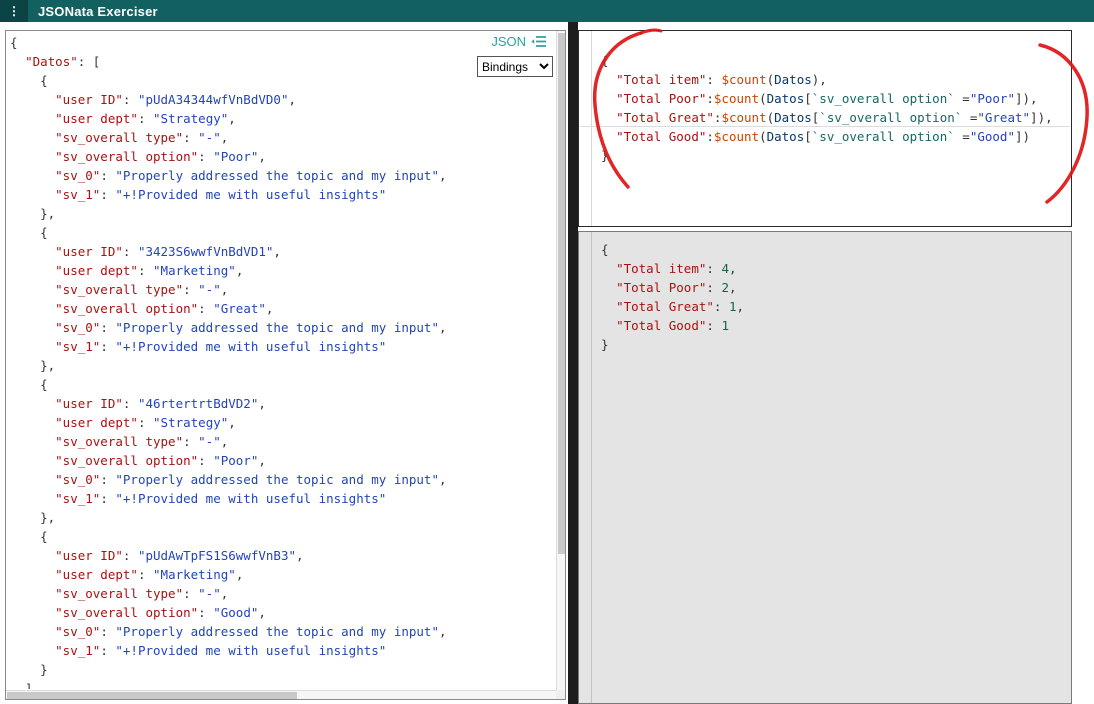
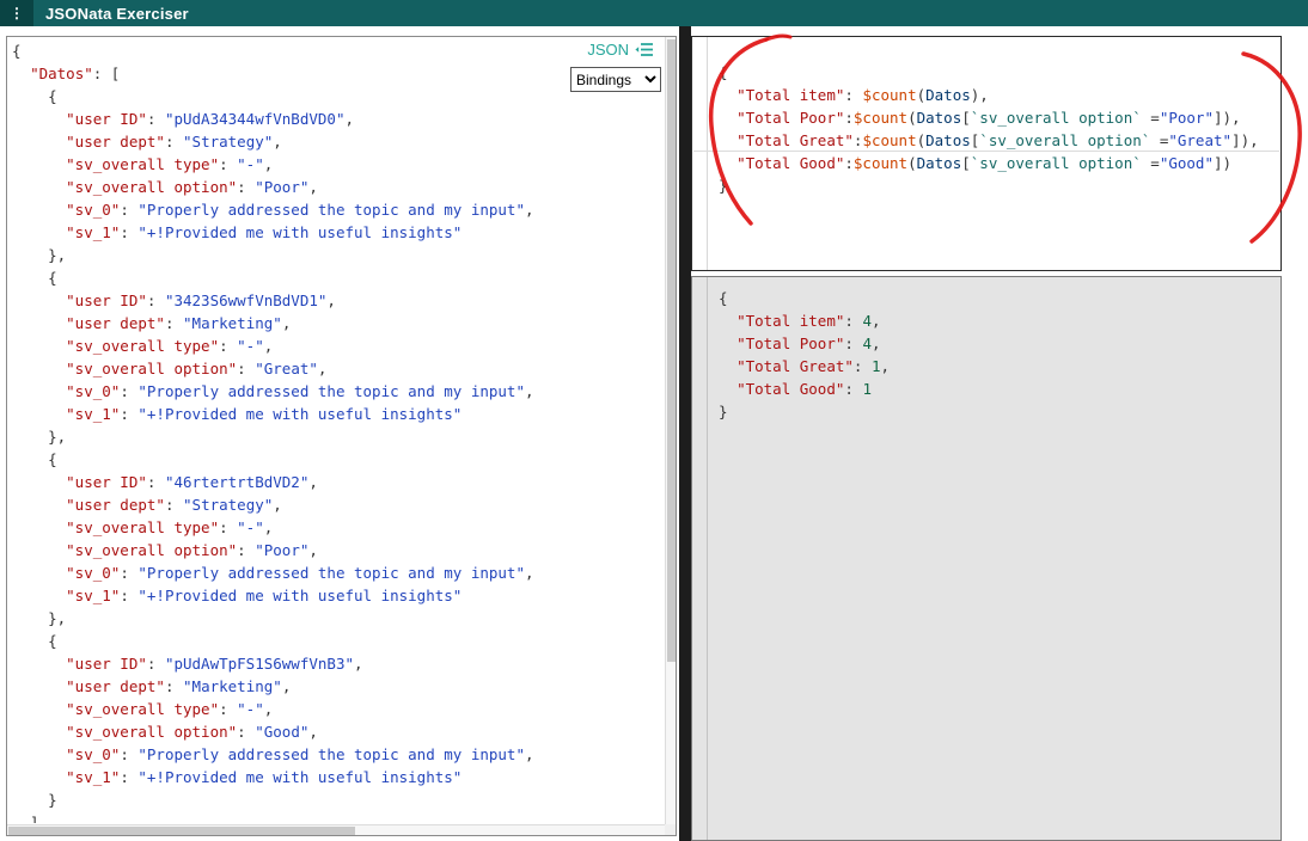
  ⋮
  JSONata Exerciser
  {
  "Datos": [
  {
  "user ID": "pUdA34344wfVnBdVD0",
  "user dept": "Strategy",
  "sv_overall type": "-",
  "sv_overall option": "Poor",
  "sv_0": "Properly addressed the topic and my input",
  "sv_1": "+!Provided me with useful insights"
  },
  {
  "user ID": "3423S6wwfVnBdVD1",
  "user dept": "Marketing",
  "sv_overall type": "-",
  "sv_overall option": "Great",
  "sv_0": "Properly addressed the topic and my input",
  "sv_1": "+!Provided me with useful insights"
  },
  {
  "user ID": "46rtertrtBdVD2",
  "user dept": "Strategy",
  "sv_overall type": "-",
  "sv_overall option": "Poor",
  "sv_0": "Properly addressed the topic and my input",
  "sv_1": "+!Provided me with useful insights"
  },
  {
  "user ID": "pUdAwTpFS1S6wwfVnB3",
  "user dept": "Marketing",
  "sv_overall type": "-",
  "sv_overall option": "Good",
  "sv_0": "Properly addressed the topic and my input",
  "sv_1": "+!Provided me with useful insights"
  }
  ]
  JSON
  Bindings
  "Total item": $count(Datos),
  "Total Poor":$count(Datos[`sv_overall option` ="Poor"]),
  "Total Great":$count(Datos[`sv_overall option` ="Great"]),
  "Total Good":$count(Datos[`sv_overall option` ="Good"])
  }
  {
  "Total item": 4,
- "Total Poor": 2,
+ "Total Poor": 4,
  "Total Great": 1,
  "Total Good": 1
  }
